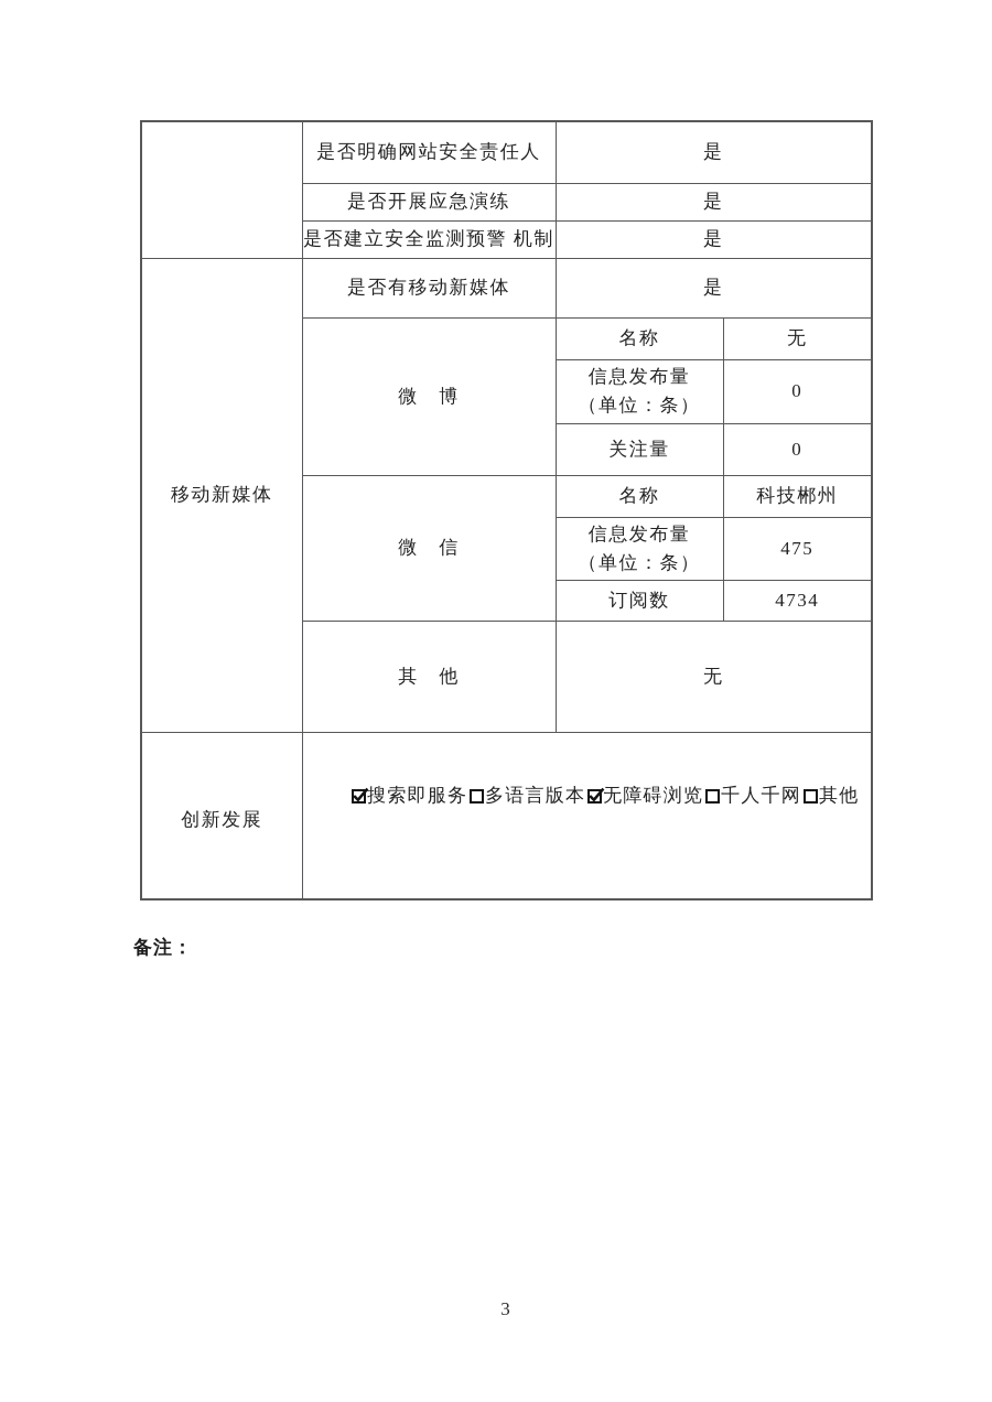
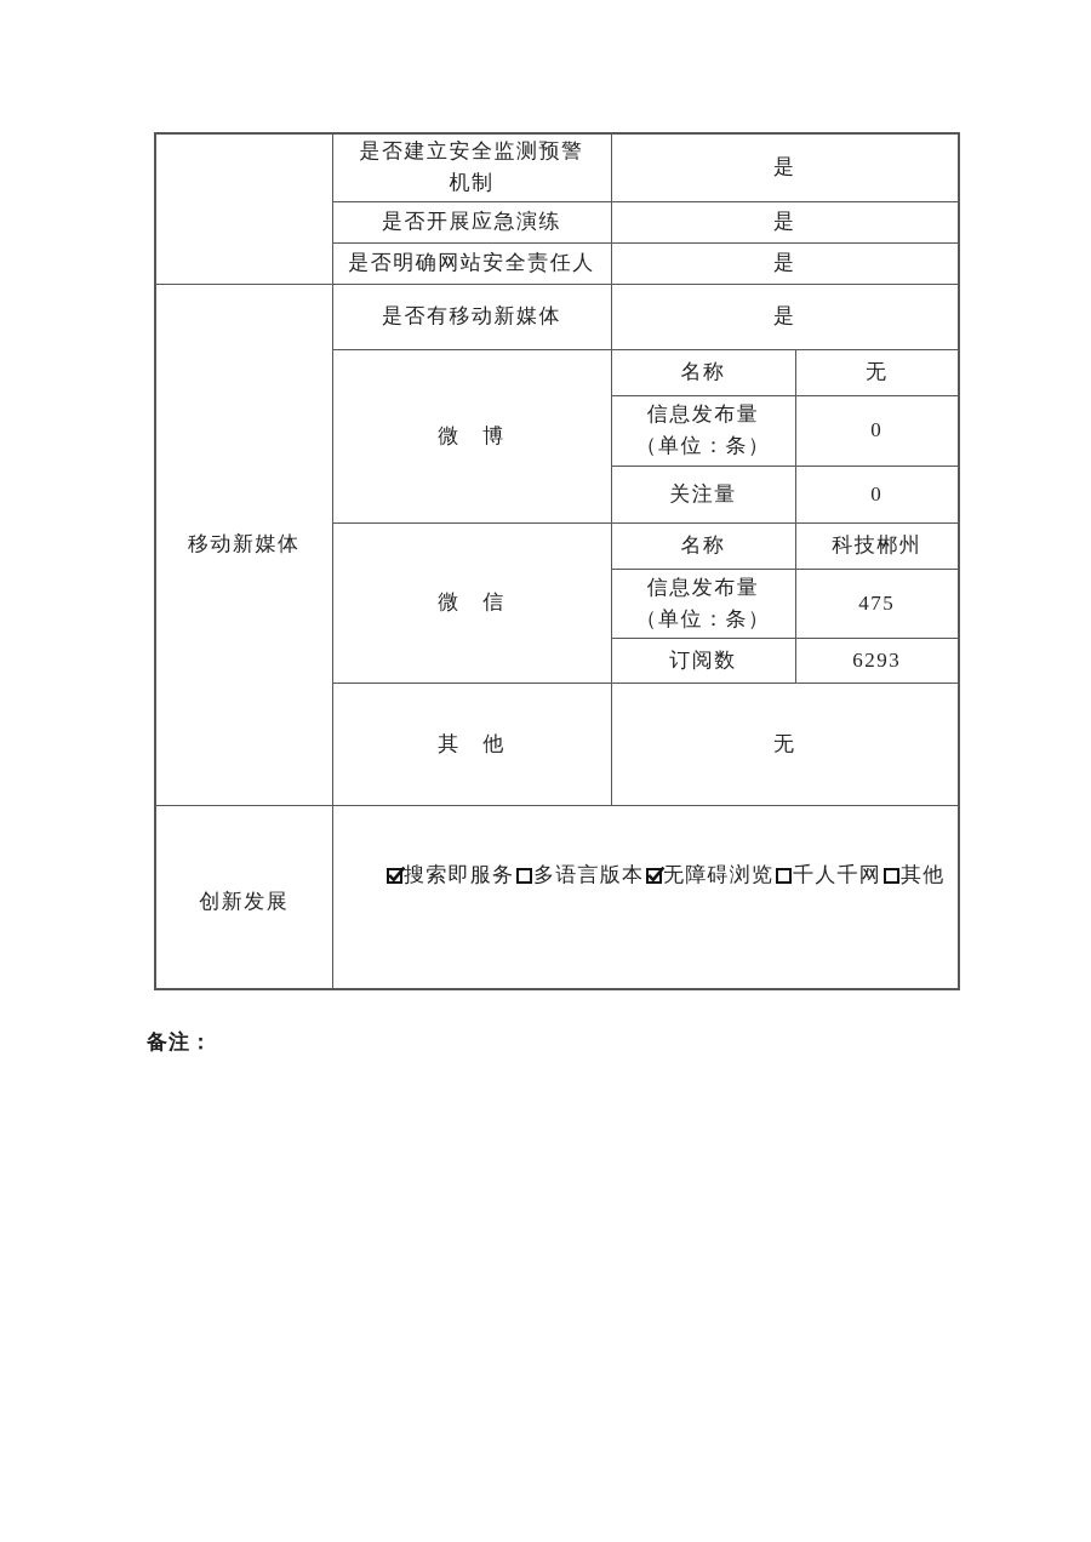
- 	是否明确网站安全责任人	是
+ 	是否建立安全监测预警 机制	是
  是否开展应急演练	是
- 是否建立安全监测预警 机制	是
+ 是否明确网站安全责任人	是
  移动新媒体	是否有移动新媒体	是
  微 博	名称	无
  信息发布量 （单位：条）	0
  关注量	0
  微 信	名称	科技郴州
  信息发布量 （单位：条）	475
- 订阅数	4734
+ 订阅数	6293
  其 他	无
  创新发展	搜索即服务 多语言版本 无障碍浏览 千人千网 其他
  备注：
- 3
